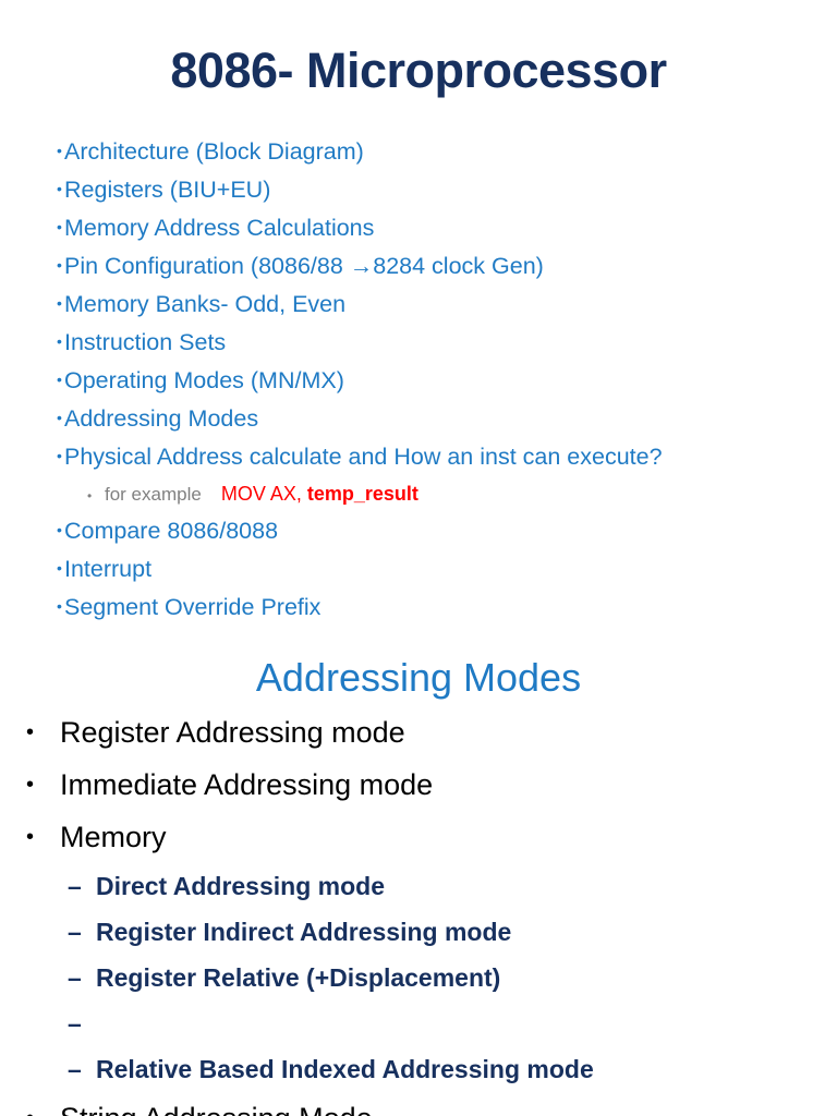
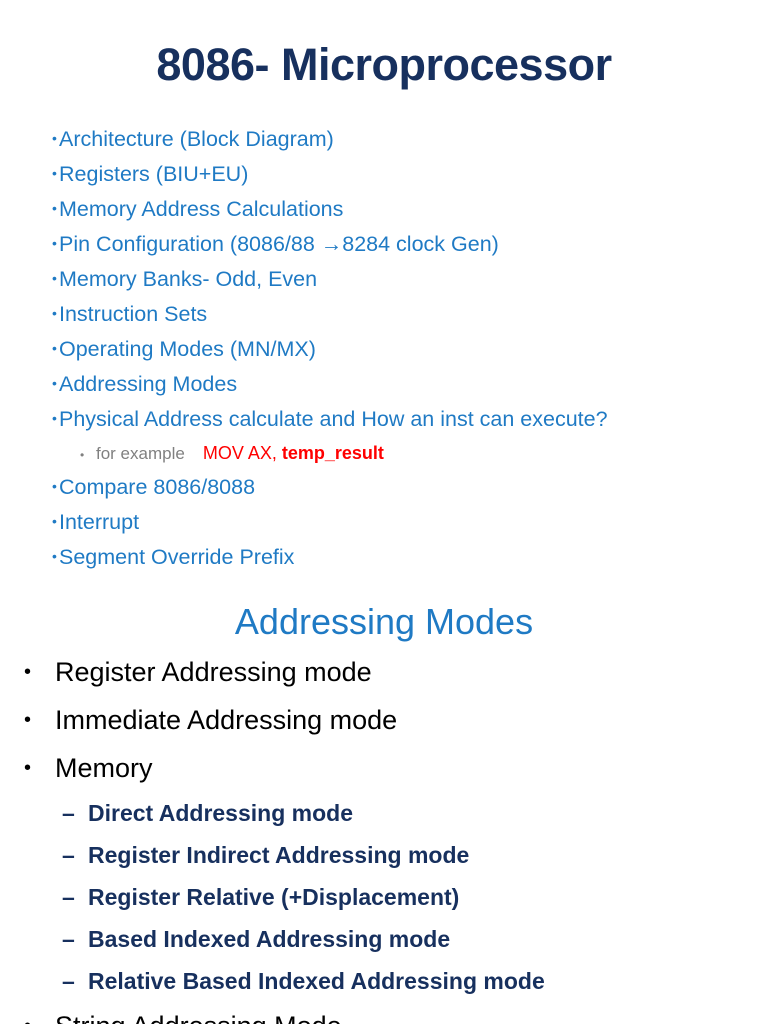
  8086- Microprocessor
  •
  Architecture (Block Diagram)
  •
  Registers (BIU+EU)
  •
  Memory Address Calculations
  •
  Pin Configuration (8086/88 →8284 clock Gen)
  •
  Memory Banks- Odd, Even
  •
  Instruction Sets
  •
  Operating Modes (MN/MX)
  •
  Addressing Modes
  •
  Physical Address calculate and How an inst can execute?
  •
  for example
  MOV AX, temp_result
  •
  Compare 8086/8088
  •
  Interrupt
  •
  Segment Override Prefix
  Addressing Modes
  •
  Register Addressing mode
  •
  Immediate Addressing mode
  •
  Memory
  –
  Direct Addressing mode
  –
  Register Indirect Addressing mode
  –
  Register Relative (+Displacement)
  –
+ Based Indexed Addressing mode
  –
  Relative Based Indexed Addressing mode
